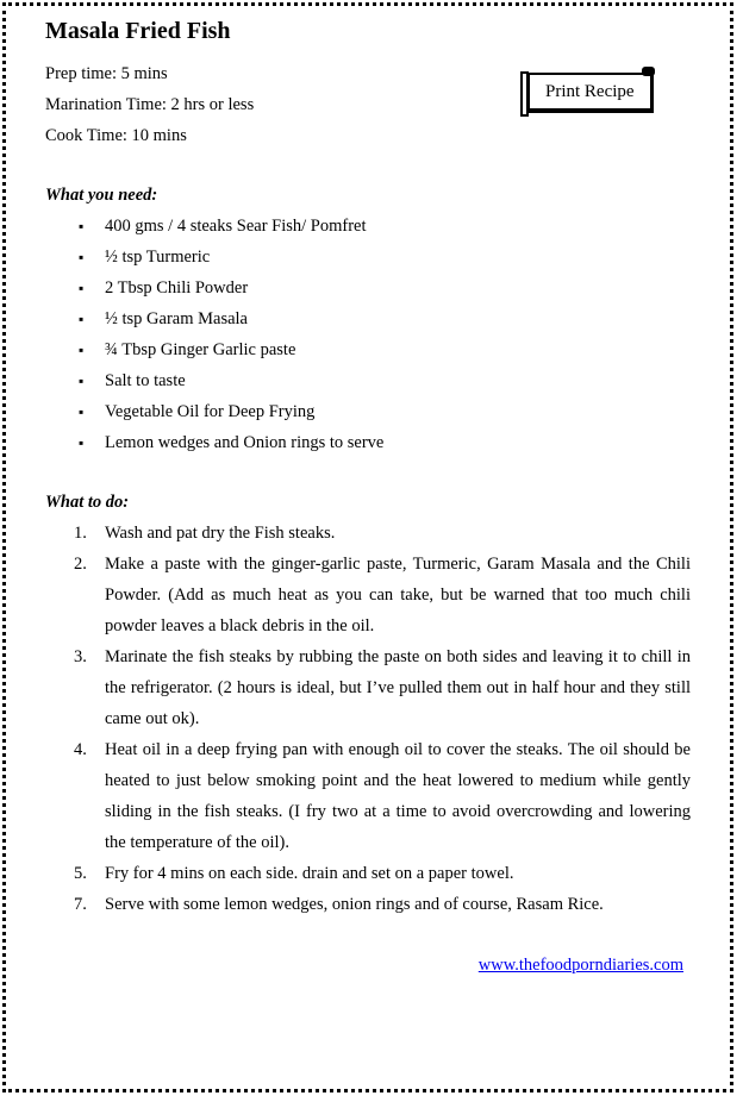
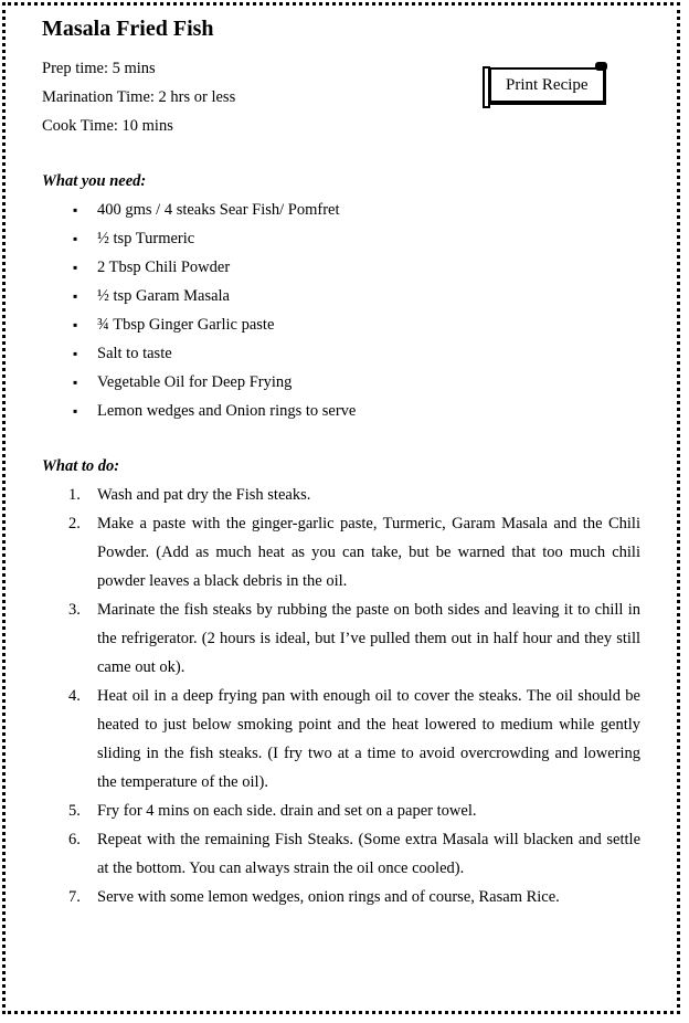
  Masala Fried Fish
  Prep time: 5 mins
  Marination Time: 2 hrs or less
  Cook Time: 10 mins
  What you need:
  ▪
  400 gms / 4 steaks Sear Fish/ Pomfret
  ▪
  ½ tsp Turmeric
  ▪
  2 Tbsp Chili Powder
  ▪
  ½ tsp Garam Masala
  ▪
  ¾ Tbsp Ginger Garlic paste
  ▪
  Salt to taste
  ▪
  Vegetable Oil for Deep Frying
  ▪
  Lemon wedges and Onion rings to serve
  What to do:
  1.
  Wash and pat dry the Fish steaks.
  2.
  Make a paste with the ginger-garlic paste, Turmeric, Garam Masala and the Chili Powder. (Add as much heat as you can take, but be warned that too much chili powder leaves a black debris in the oil.
  3.
  Marinate the fish steaks by rubbing the paste on both sides and leaving it to chill in the refrigerator. (2 hours is ideal, but I’ve pulled them out in half hour and they still came out ok).
  4.
  Heat oil in a deep frying pan with enough oil to cover the steaks. The oil should be heated to just below smoking point and the heat lowered to medium while gently sliding in the fish steaks. (I fry two at a time to avoid overcrowding and lowering the temperature of the oil).
  5.
  Fry for 4 mins on each side. drain and set on a paper towel.
+ 6.
+ Repeat with the remaining Fish Steaks. (Some extra Masala will blacken and settle at the bottom. You can always strain the oil once cooled).
  7.
  Serve with some lemon wedges, onion rings and of course, Rasam Rice.
- www.thefoodporndiaries.com
  Print Recipe
